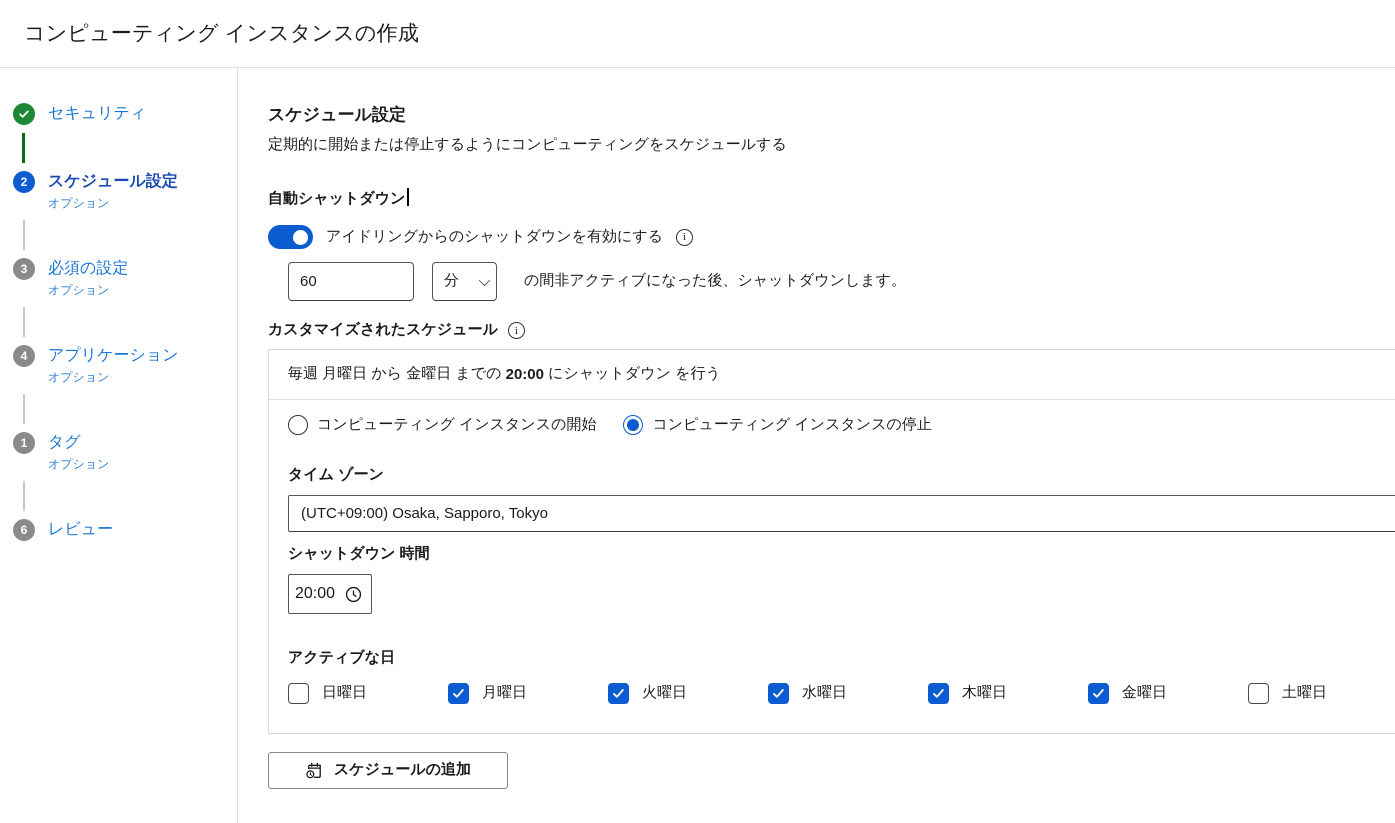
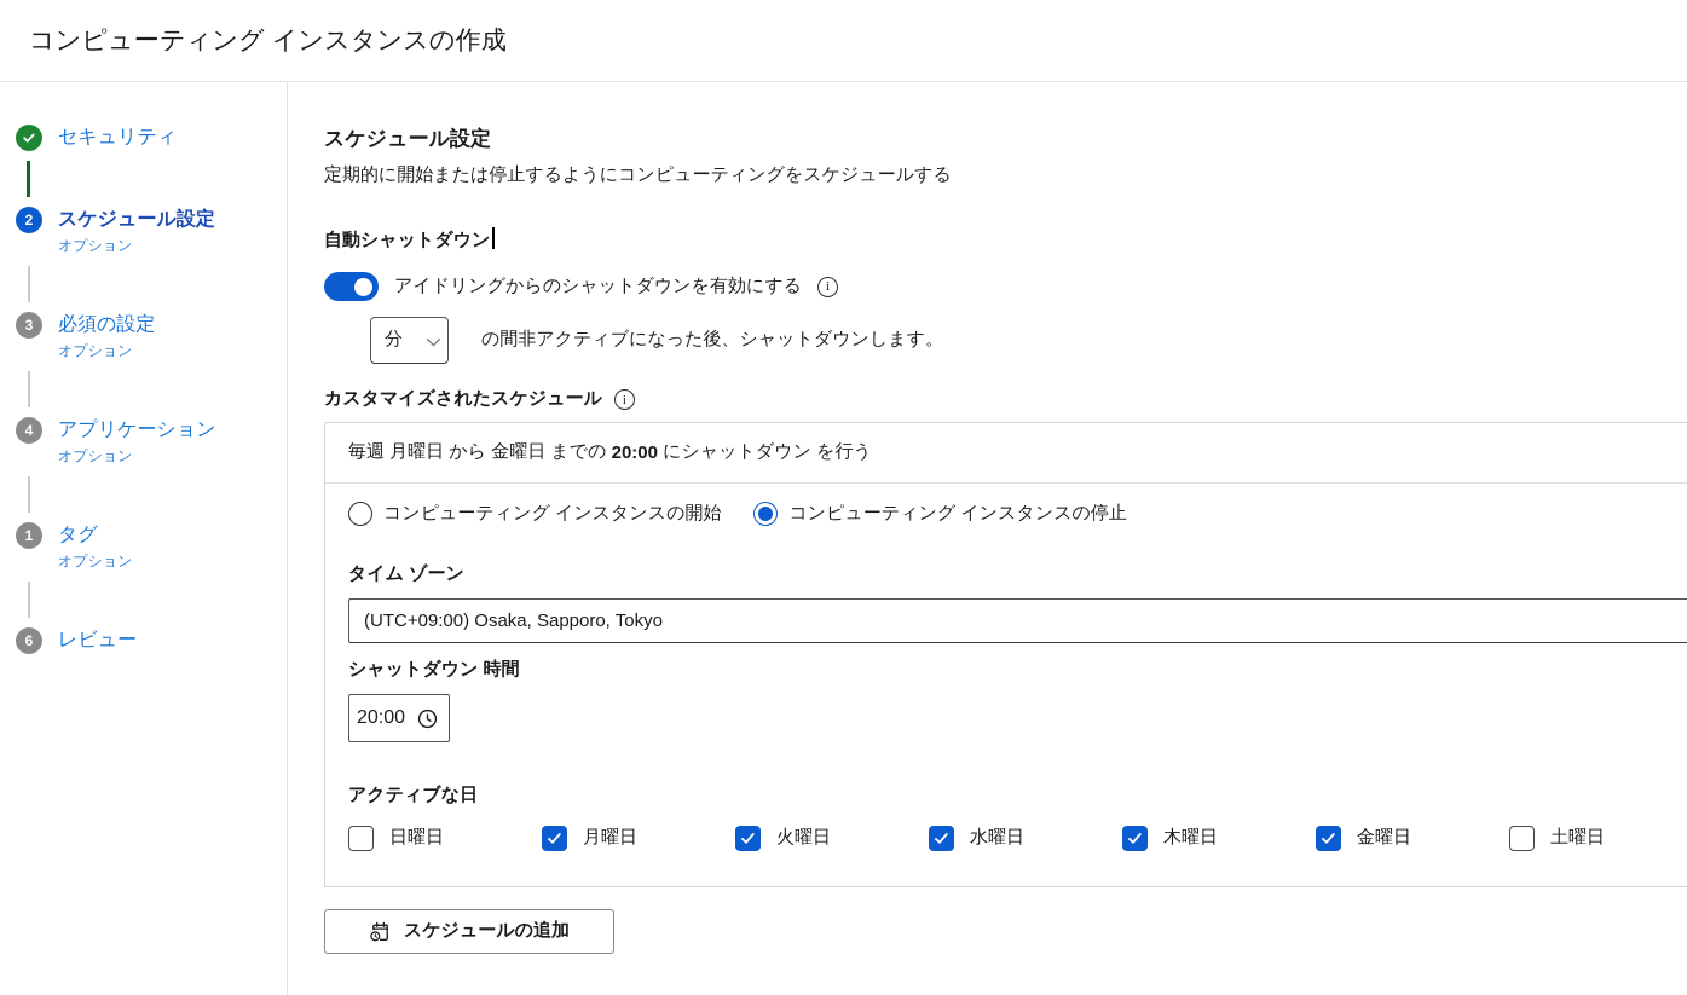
  コンピューティング インスタンスの作成
  セキュリティ
  2
  スケジュール設定
  オプション
  3
  必須の設定
  オプション
  4
  アプリケーション
  オプション
  1
  タグ
  オプション
  6
  レビュー
  スケジュール設定
  定期的に開始または停止するようにコンピューティングをスケジュールする
  自動シャットダウン
  アイドリングからのシャットダウンを有効にする
- 60
  分
  の間非アクティブになった後、シャットダウンします。
  カスタマイズされたスケジュール
  毎週 月曜日 から 金曜日 までの
  20:00
  にシャットダウン を行う
  コンピューティング インスタンスの開始
  コンピューティング インスタンスの停止
  タイム ゾーン
  (UTC+09:00) Osaka, Sapporo, Tokyo
  シャットダウン 時間
  20:00
  アクティブな日
  日曜日
  月曜日
  火曜日
  水曜日
  木曜日
  金曜日
  土曜日
  スケジュールの追加
